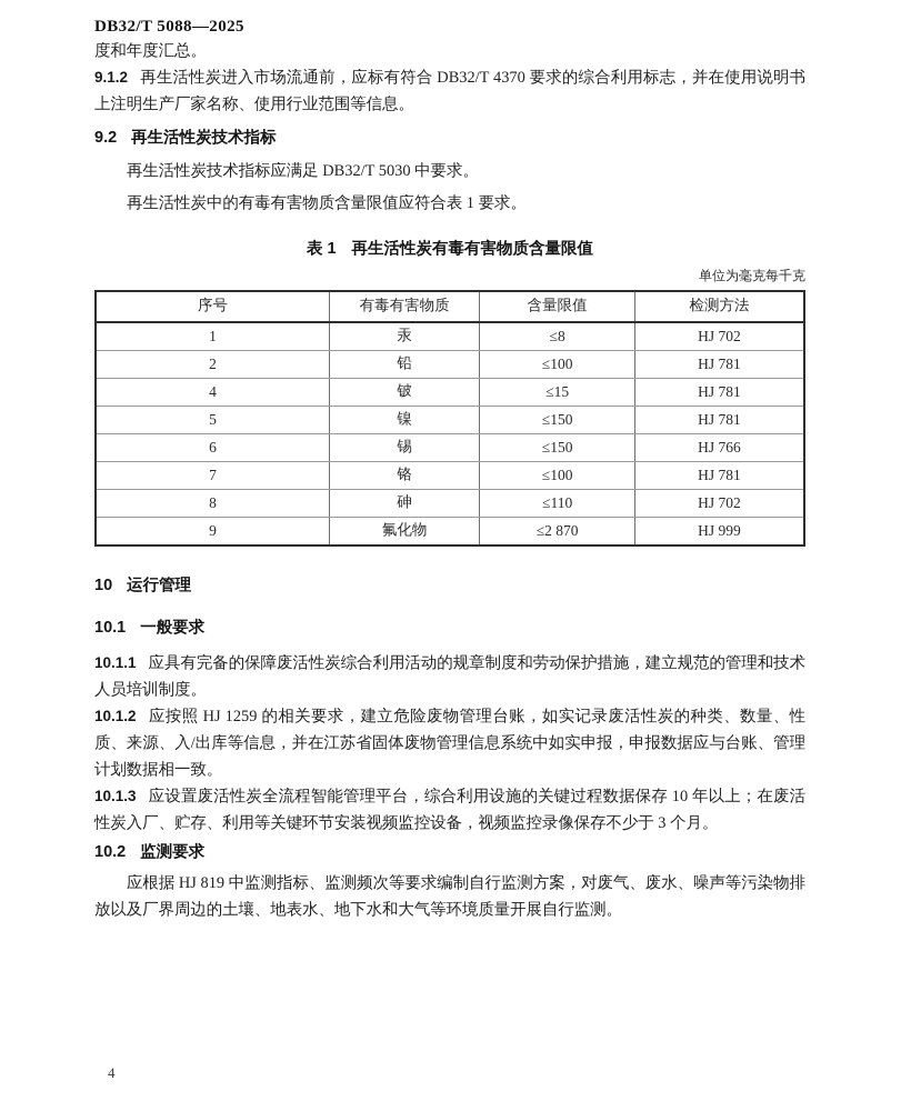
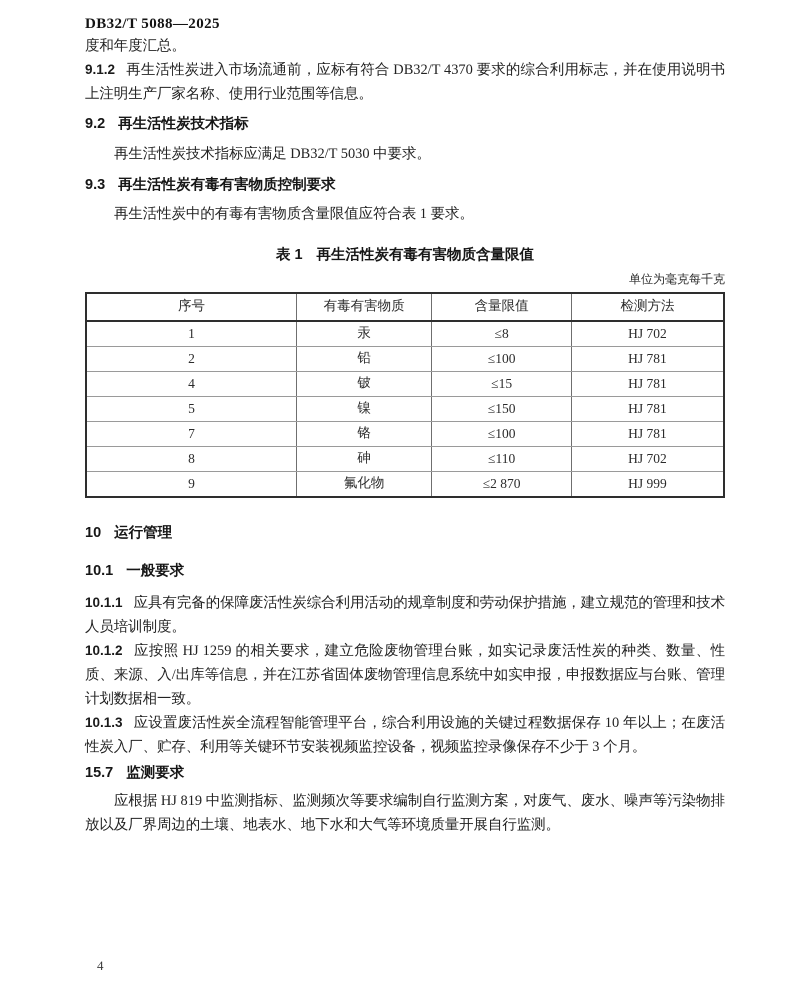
  DB32/T 5088—2025
  度和年度汇总。
  9.1.2 再生活性炭进入市场流通前，应标有符合 DB32/T 4370 要求的综合利用标志，并在使用说明书上注明生产厂家名称、使用行业范围等信息。
  9.2 再生活性炭技术指标
  再生活性炭技术指标应满足 DB32/T 5030 中要求。
+ 9.3 再生活性炭有毒有害物质控制要求
  再生活性炭中的有毒有害物质含量限值应符合表 1 要求。
  表 1 再生活性炭有毒有害物质含量限值
  单位为毫克每千克
  序号	有毒有害物质	含量限值	检测方法
  1	汞	≤8	HJ 702
  2	铅	≤100	HJ 781
  4	铍	≤15	HJ 781
  5	镍	≤150	HJ 781
- 6	锡	≤150	HJ 766
  7	铬	≤100	HJ 781
  8	砷	≤110	HJ 702
  9	氟化物	≤2 870	HJ 999
  10 运行管理
  10.1 一般要求
  10.1.1 应具有完备的保障废活性炭综合利用活动的规章制度和劳动保护措施，建立规范的管理和技术人员培训制度。
  10.1.2 应按照 HJ 1259 的相关要求，建立危险废物管理台账，如实记录废活性炭的种类、数量、性质、来源、入/出库等信息，并在江苏省固体废物管理信息系统中如实申报，申报数据应与台账、管理计划数据相一致。
  10.1.3 应设置废活性炭全流程智能管理平台，综合利用设施的关键过程数据保存 10 年以上；在废活性炭入厂、贮存、利用等关键环节安装视频监控设备，视频监控录像保存不少于 3 个月。
- 10.2 监测要求
+ 15.7 监测要求
  应根据 HJ 819 中监测指标、监测频次等要求编制自行监测方案，对废气、废水、噪声等污染物排放以及厂界周边的土壤、地表水、地下水和大气等环境质量开展自行监测。
  4
